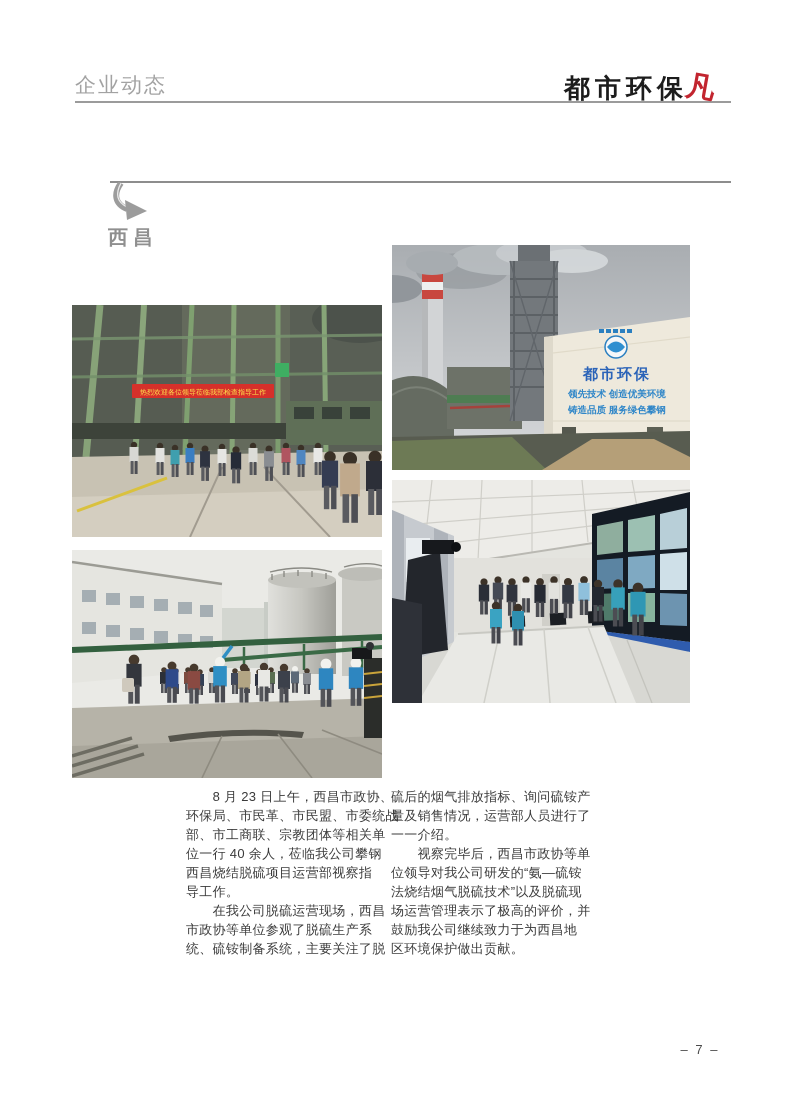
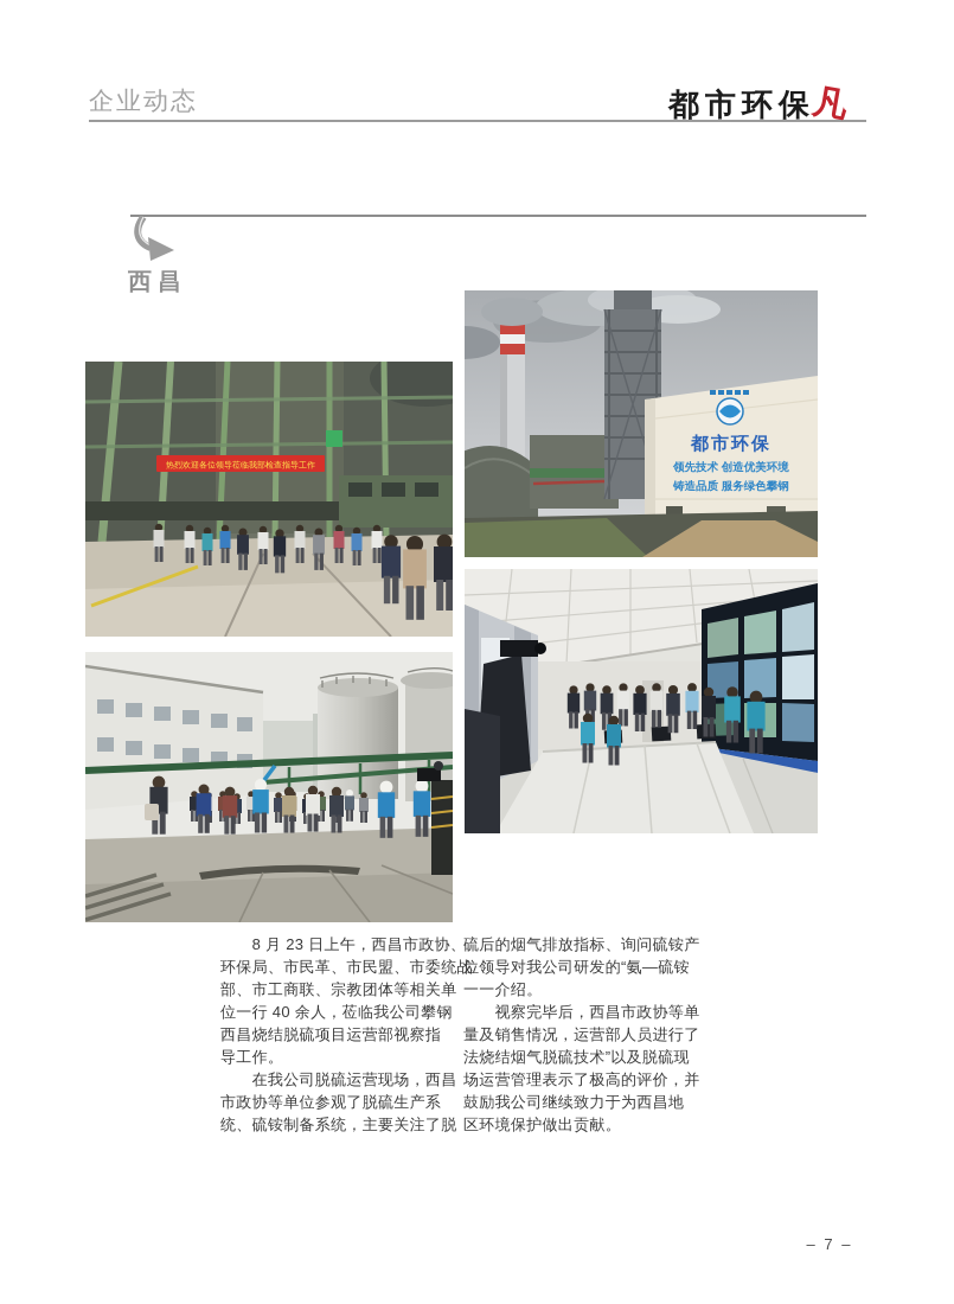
  企业动态
  西昌
  都市环保
  领先技术 创造优美环境
  铸造品质 服务绿色攀钢
  8 月 23 日上午，西昌市政协、
  环保局、市民革、市民盟、市委统
  部、市工商联、宗教团体等相关单
  位一行 40 余人，莅临我公司攀钢
  西昌烧结脱硫项目运营部视察指
  导工作。
  在我公司脱硫运营现场，西昌
  市政协等单位参观了脱硫生产系
  统、硫铵制备系统，主要关注了脱
  硫后的烟气排放指标、询问硫铵产
- 量及销售情况，运营部人员进行了
+ 位领导对我公司研发的“氨—硫铵
  一一介绍。
  视察完毕后，西昌市政协等单
- 位领导对我公司研发的“氨—硫铵
+ 量及销售情况，运营部人员进行了
  法烧结烟气脱硫技术”以及脱硫现
  场运营管理表示了极高的评价，并
  鼓励我公司继续致力于为西昌地
  区环境保护做出贡献。
  – 7 –
